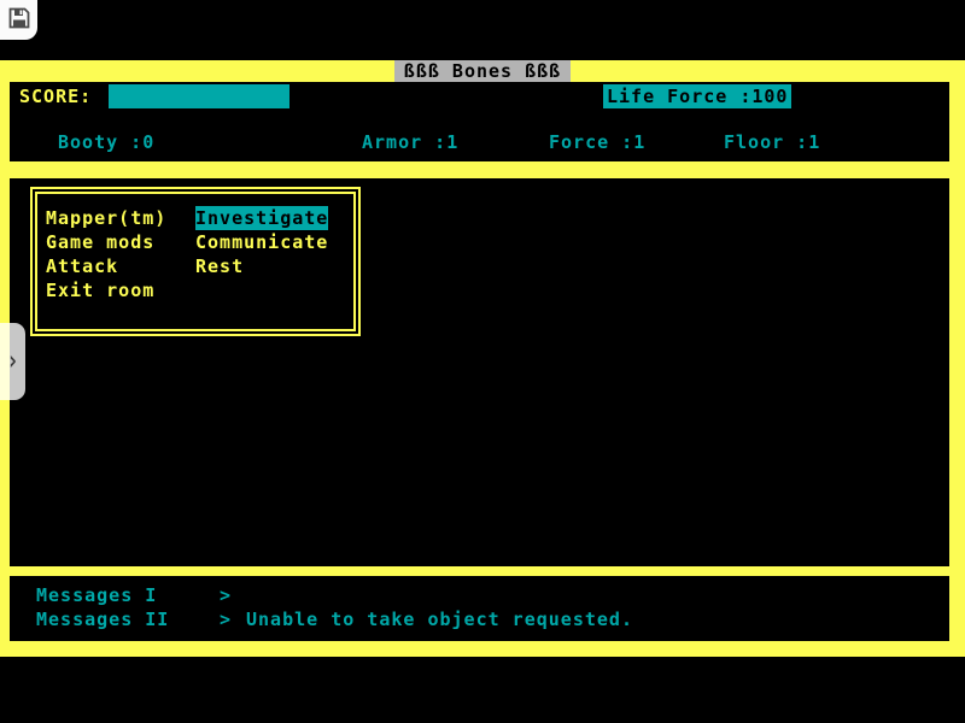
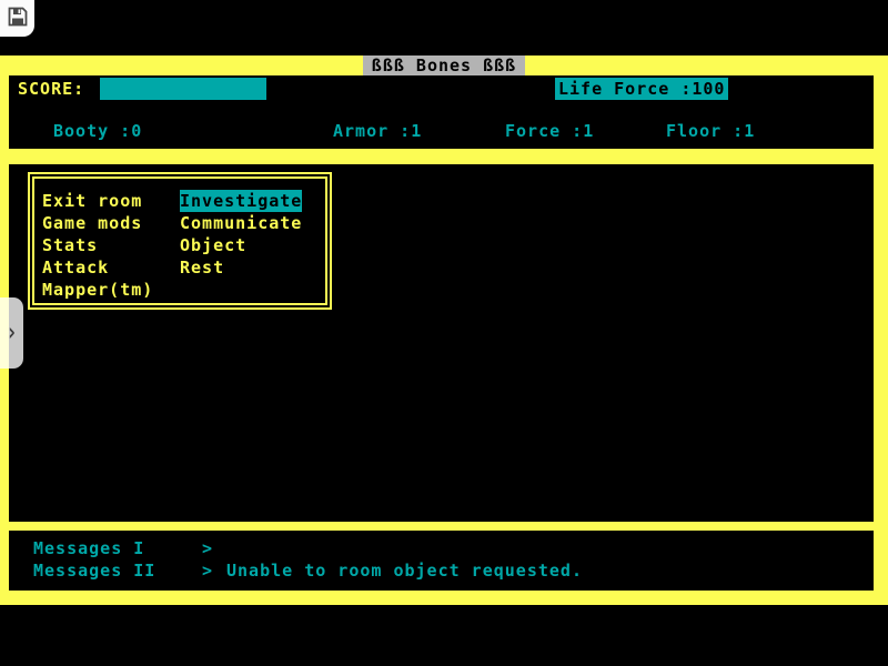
  ßßß Bones ßßß
  SCORE:
  Life Force :100
  Booty :0
  Armor :1
  Force :1
  Floor :1
- Mapper(tm)
+ Exit room
  Game mods
+ Stats
  Attack
- Exit room
+ Mapper(tm)
  Investigate
  Communicate
+ Object
  Rest
  Messages I
  >
  Messages II
  >
- Unable to take object requested.
+ Unable to room object requested.
  ›
